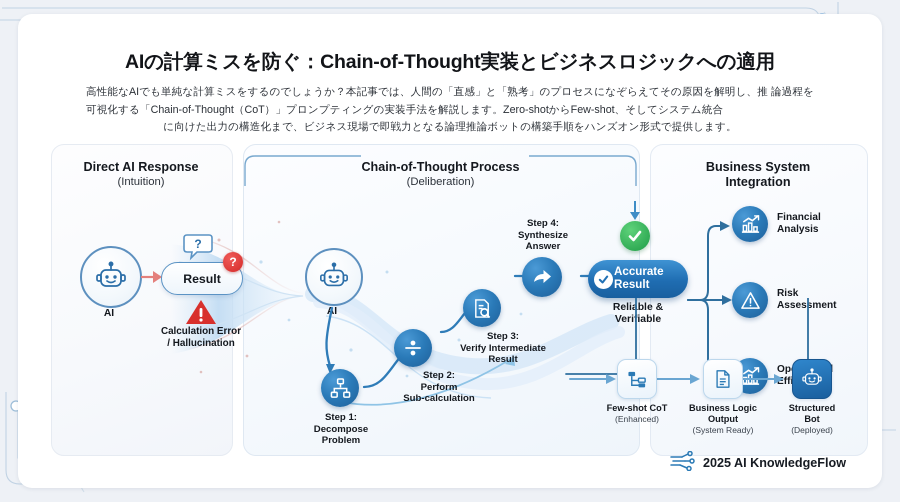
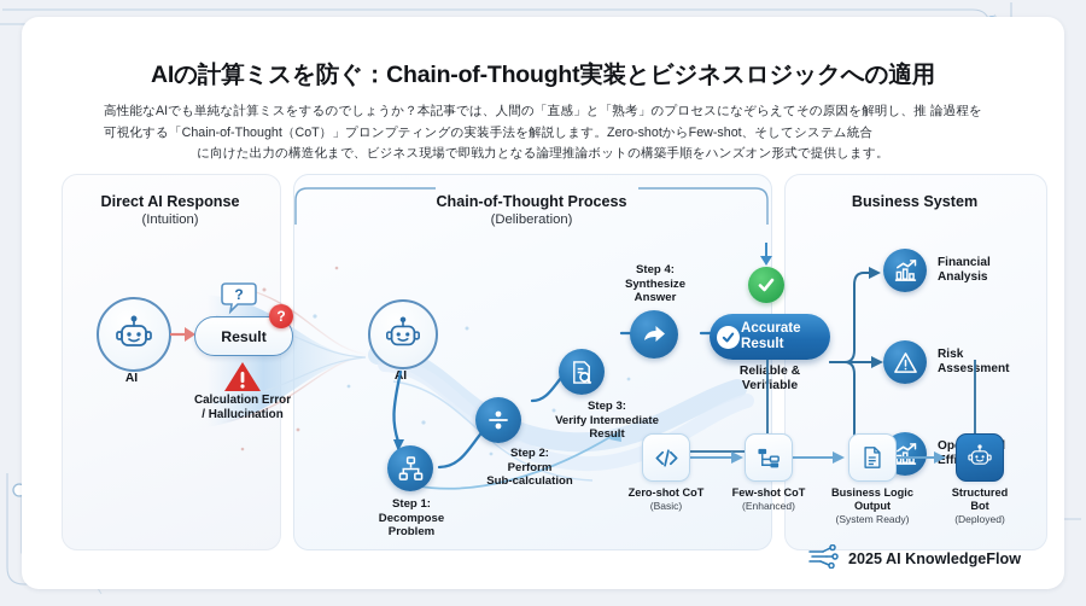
  AIの計算ミスを防ぐ：Chain-of-Thought実装とビジネスロジックへの適用
  高性能なAIでも単純な計算ミスをするのでしょうか？本記事では、人間の「直感」と「熟考」のプロセスになぞらえてその原因を解明し、推 論過程を可視化する「Chain-of-Thought（CoT）」プロンプティングの実装手法を解説します。Zero-shotからFew-shot、そしてシステム統合
  に向けた出力の構造化まで、ビジネス現場で即戦力となる論理推論ボットの構築手順をハンズオン形式で提供します。
  Direct AI Response
  (Intuition)
  Chain-of-Thought Process
  (Deliberation)
  Business System
- Integration
  AI
  ?
  Result
  ?
  Calculation Error
  / Hallucination
  Step 1:
  Decompose
  Problem
  Step 2:
  Perform
  Sub-calculation
  Step 3:
  Verify Intermediate
  Result
  Step 4:
  Synthesize
  Answer
  Accurate
  Result
  Reliable &
  Veriiable
  Financial
  Analysis
  Risk
  Assessment
+ Zero-shot CoT
+ (Basic)
  Few-shot CoT
  (Enhanced)
  Business Logic
  Output
  (System Ready)
  Structured
  Bot
  (Deployed)
  2025 AI KnowledgeFlow
